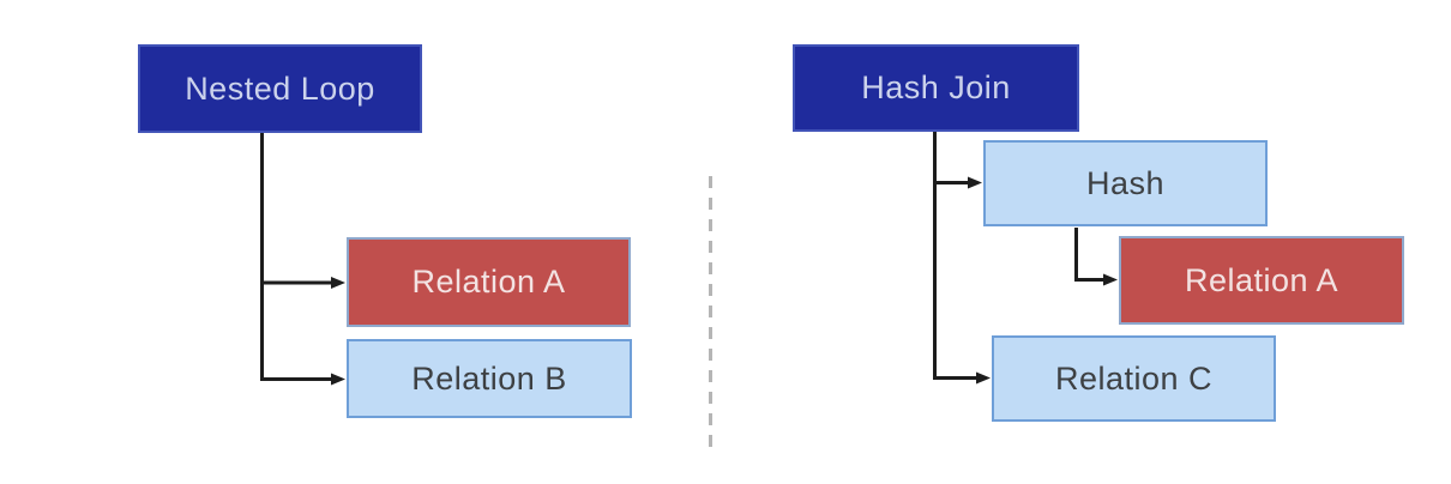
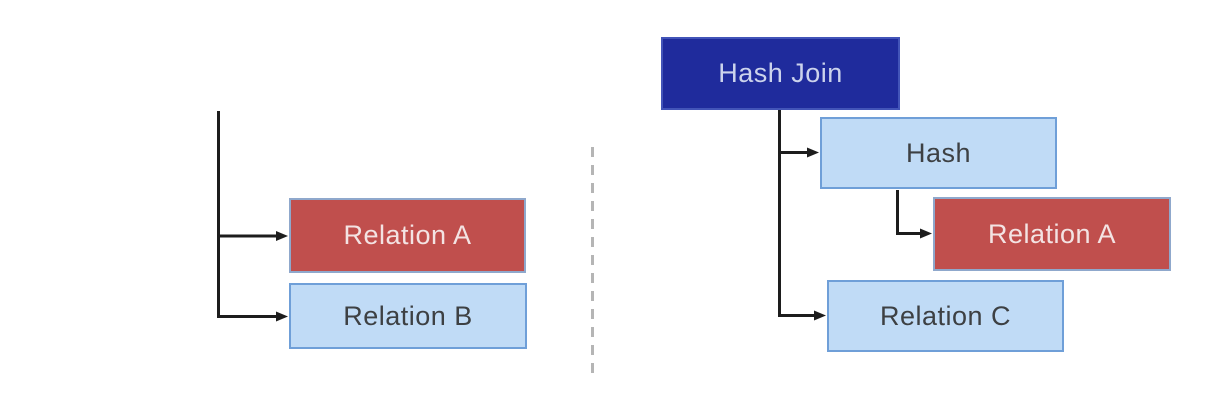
- Nested Loop
  Relation A
  Relation B
  Hash Join
  Hash
  Relation A
  Relation C
